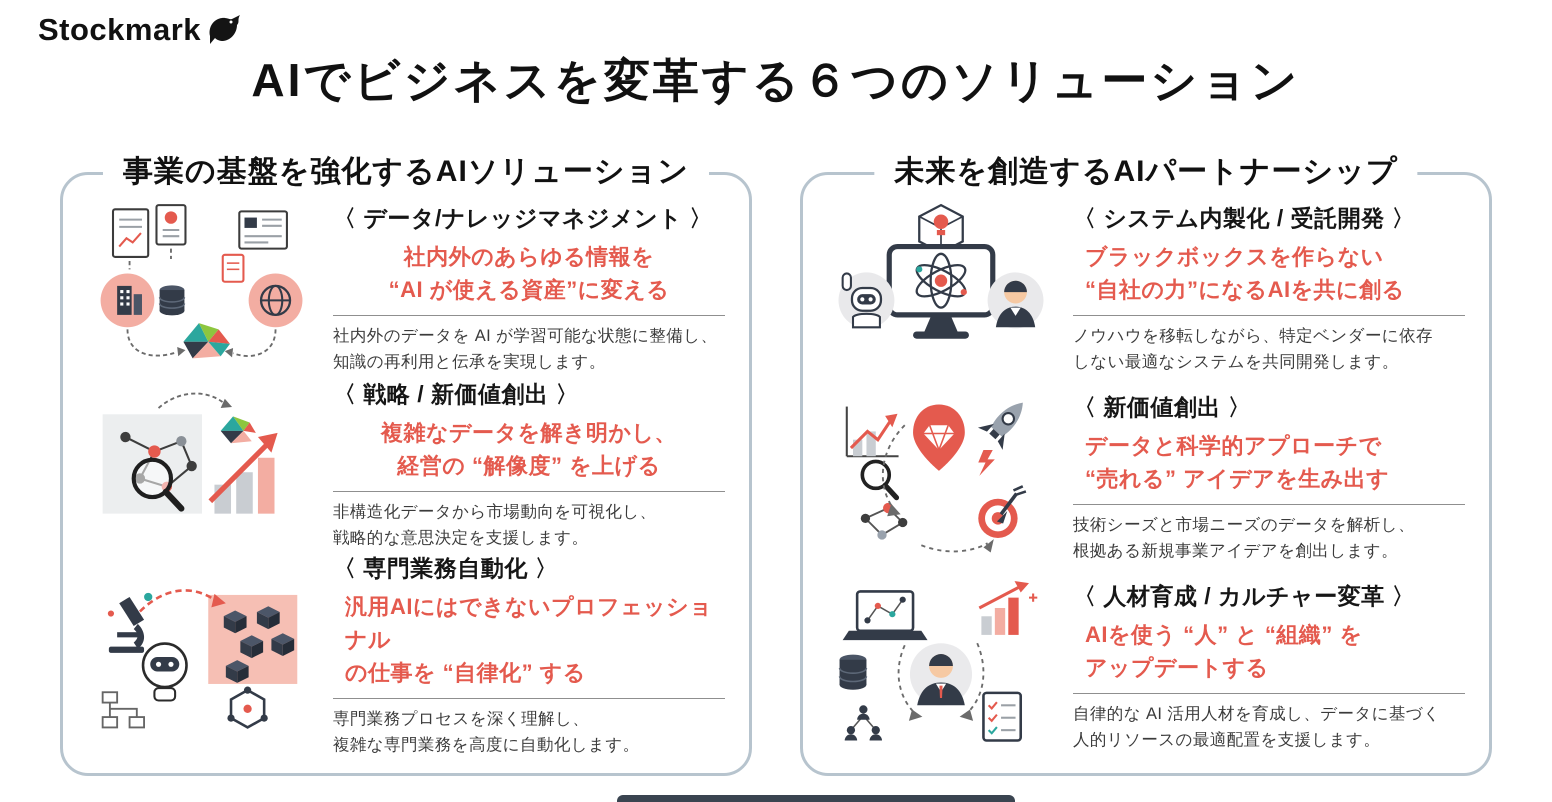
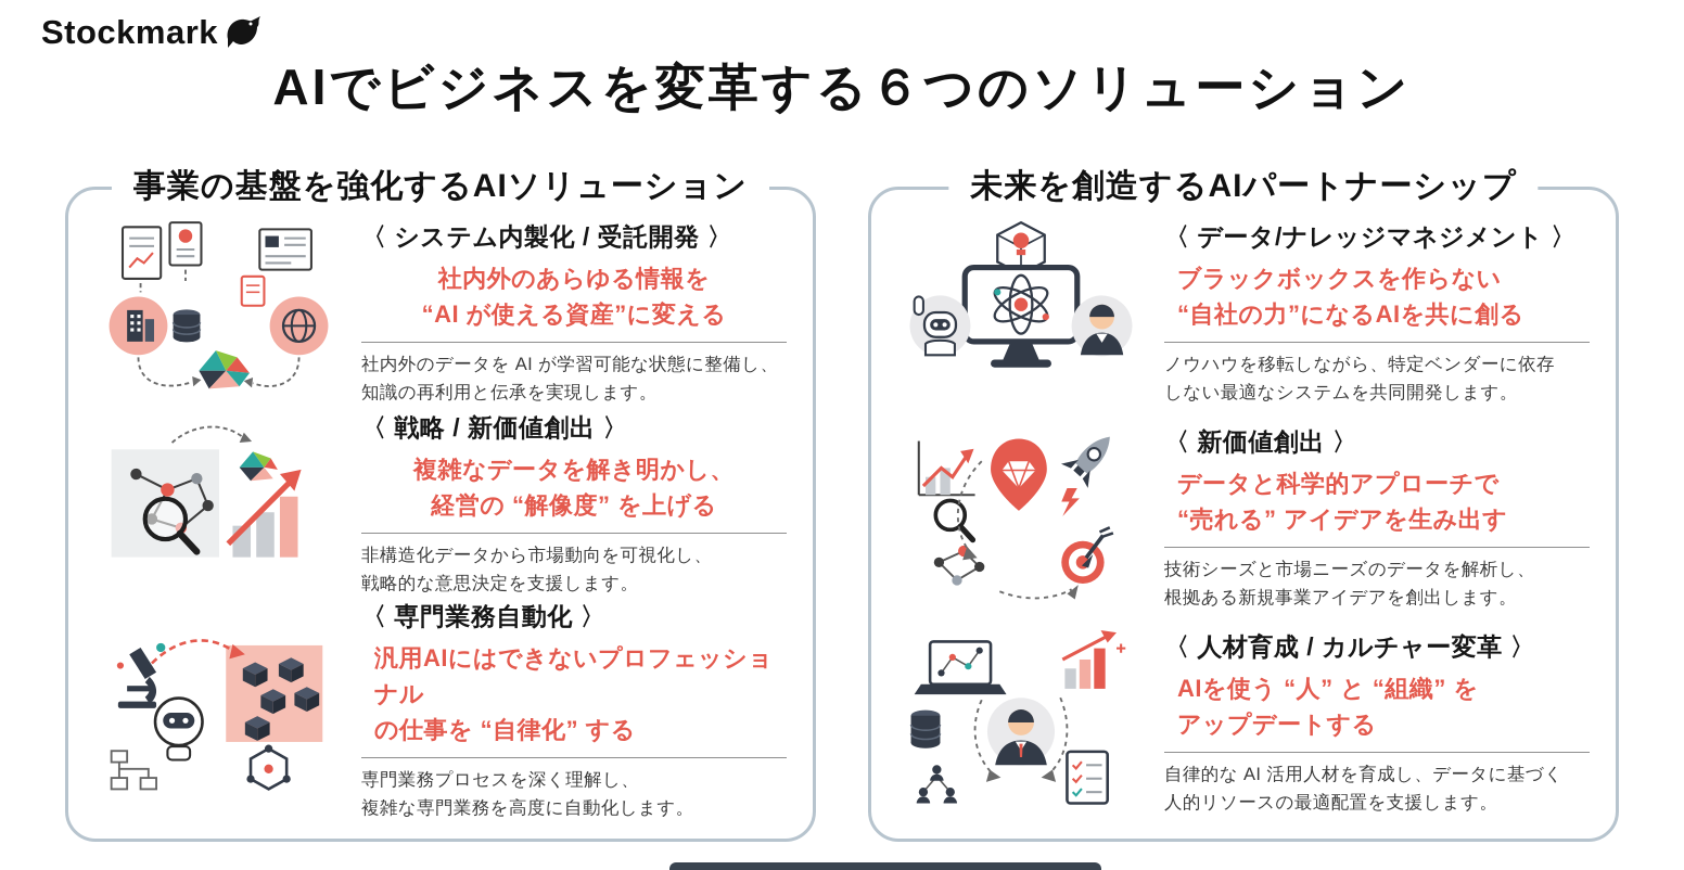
  Stockmark
  AIでビジネスを変革する６つのソリューション
  事業の基盤を強化するAIソリューション
- 〈 データ/ナレッジマネジメント 〉
+ 〈 システム内製化 / 受託開発 〉
  社内外のあらゆる情報を
  “AI が使える資産”に変える
  社内外のデータを AI が学習可能な状態に整備し、
  知識の再利用と伝承を実現します。
  〈 戦略 / 新価値創出 〉
  複雑なデータを解き明かし、
  経営の “解像度” を上げる
  非構造化データから市場動向を可視化し、
  戦略的な意思決定を支援します。
  〈 専門業務自動化 〉
  汎用AIにはできないプロフェッショナル
  の仕事を “自律化” する
  専門業務プロセスを深く理解し、
  複雑な専門業務を高度に自動化します。
  未来を創造するAIパートナーシップ
- 〈 システム内製化 / 受託開発 〉
+ 〈 データ/ナレッジマネジメント 〉
  ブラックボックスを作らない
  “自社の力”になるAIを共に創る
  ノウハウを移転しながら、特定ベンダーに依存
  しない最適なシステムを共同開発します。
  〈 新価値創出 〉
  データと科学的アプローチで
  “売れる” アイデアを生み出す
  技術シーズと市場ニーズのデータを解析し、
  根拠ある新規事業アイデアを創出します。
  〈 人材育成 / カルチャー変革 〉
  AIを使う “人” と “組織” を
  アップデートする
  自律的な AI 活用人材を育成し、データに基づく
  人的リソースの最適配置を支援します。
